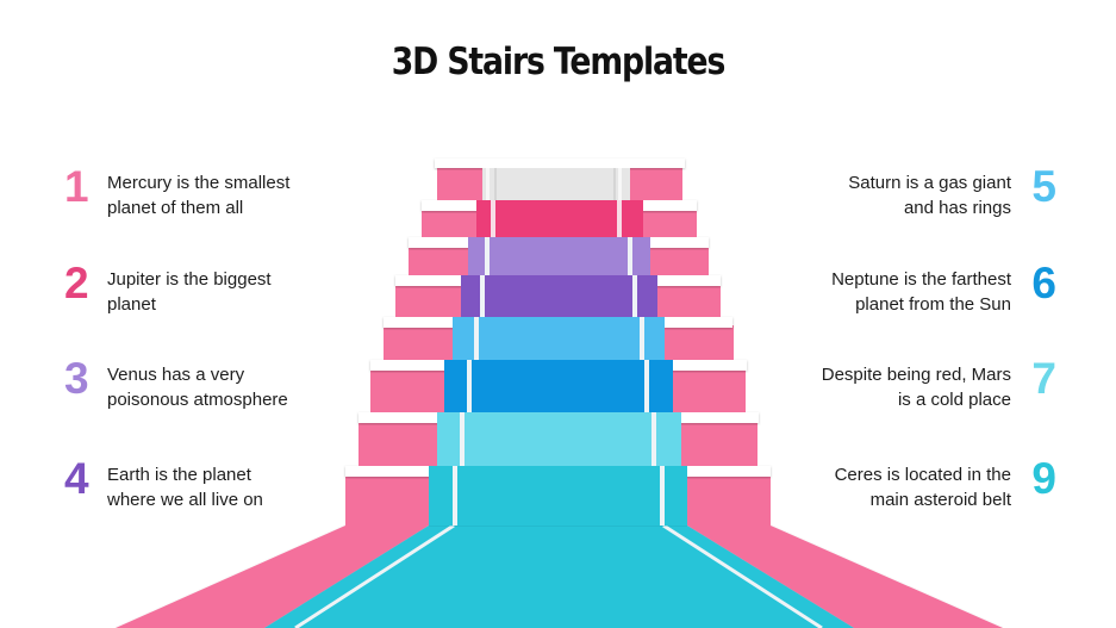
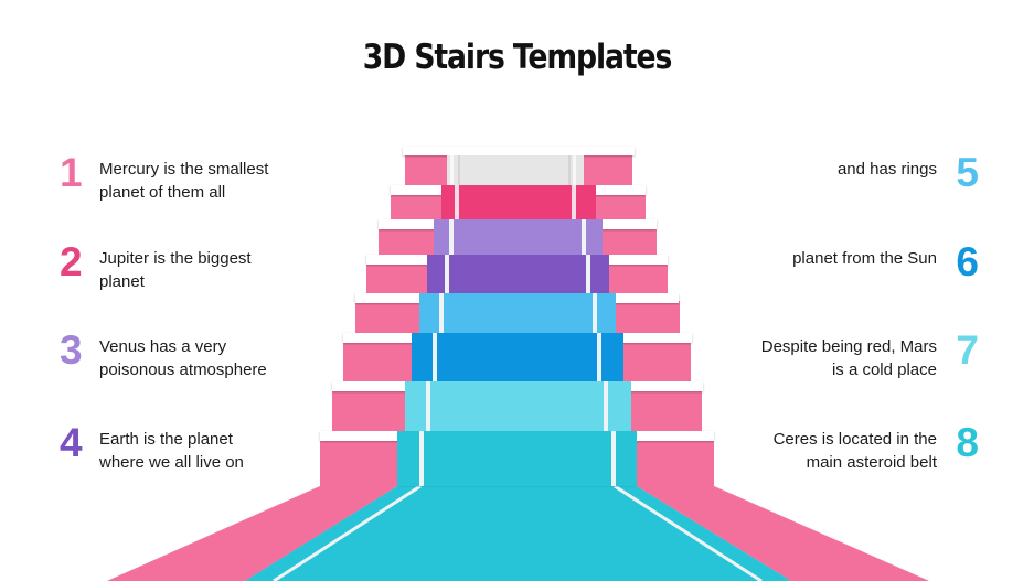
  3D Stairs Templates
  1
  Mercury is the smallest
  planet of them all
  2
  Jupiter is the biggest
  planet
  3
  Venus has a very
  poisonous atmosphere
  4
  Earth is the planet
  where we all live on
  5
- Saturn is a gas giant
  and has rings
  6
- Neptune is the farthest
  planet from the Sun
  7
  Despite being red, Mars
  is a cold place
- 9
+ 8
  Ceres is located in the
  main asteroid belt
